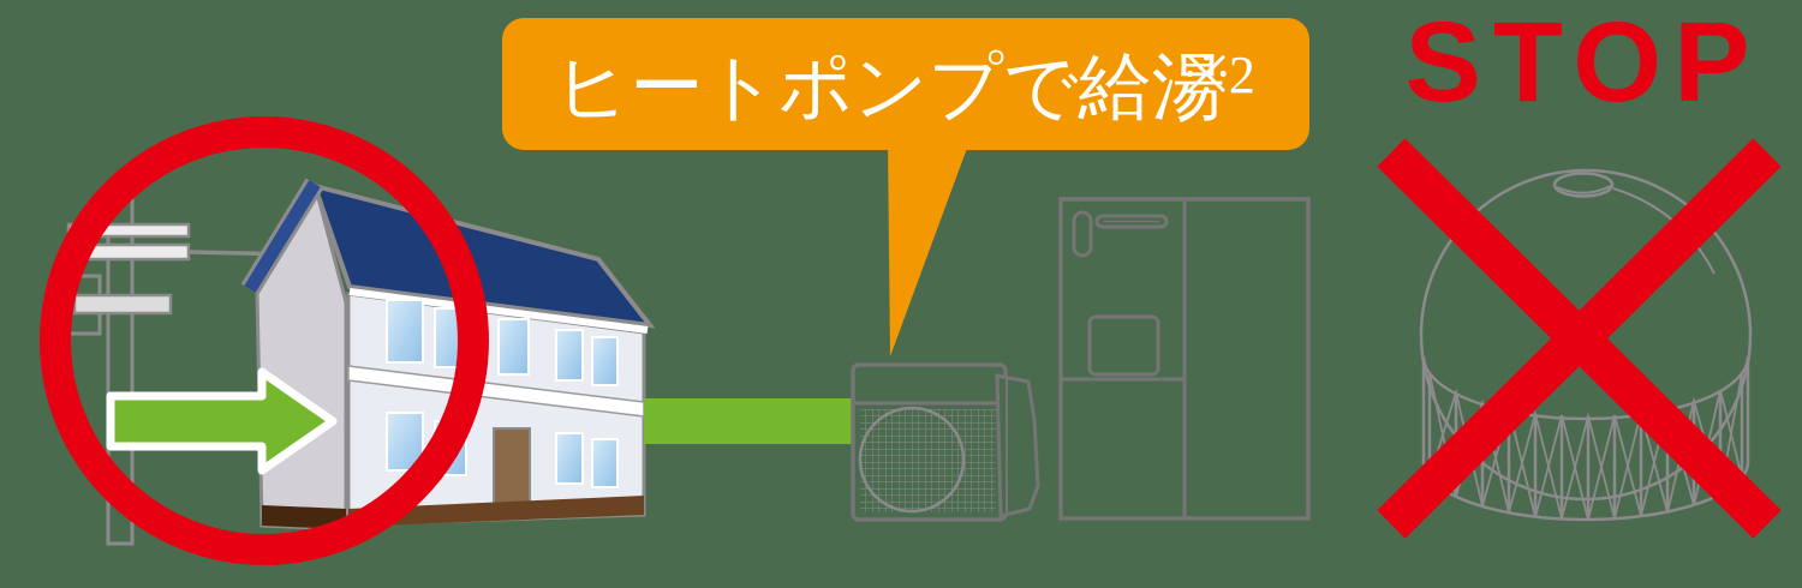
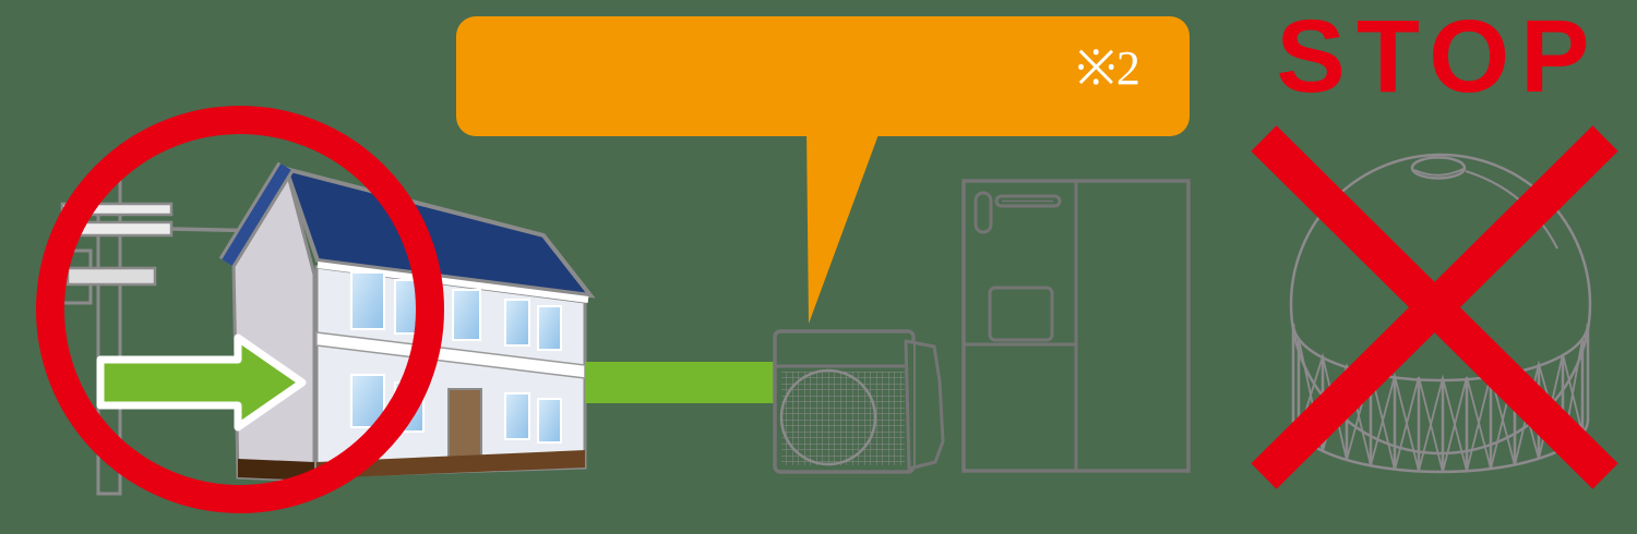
- ヒートポンプで給湯
  ※2
  STOP
